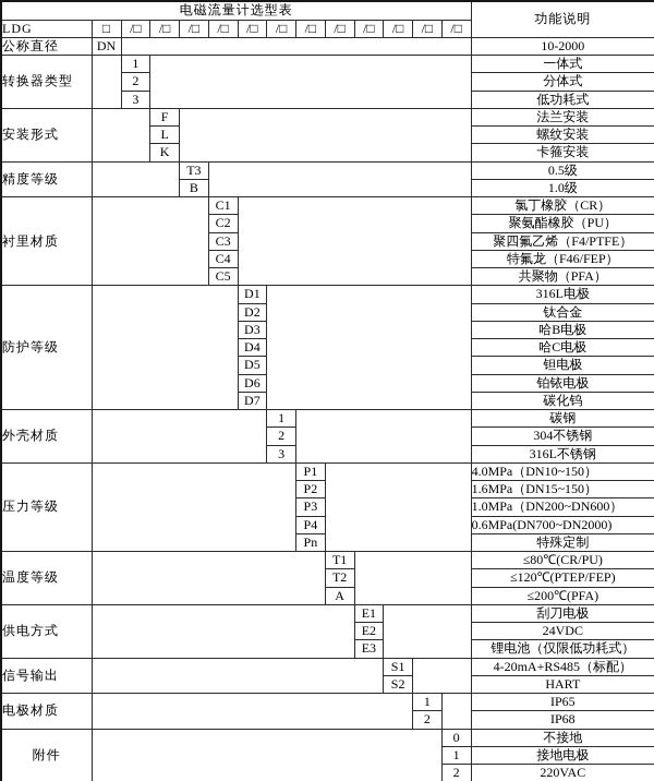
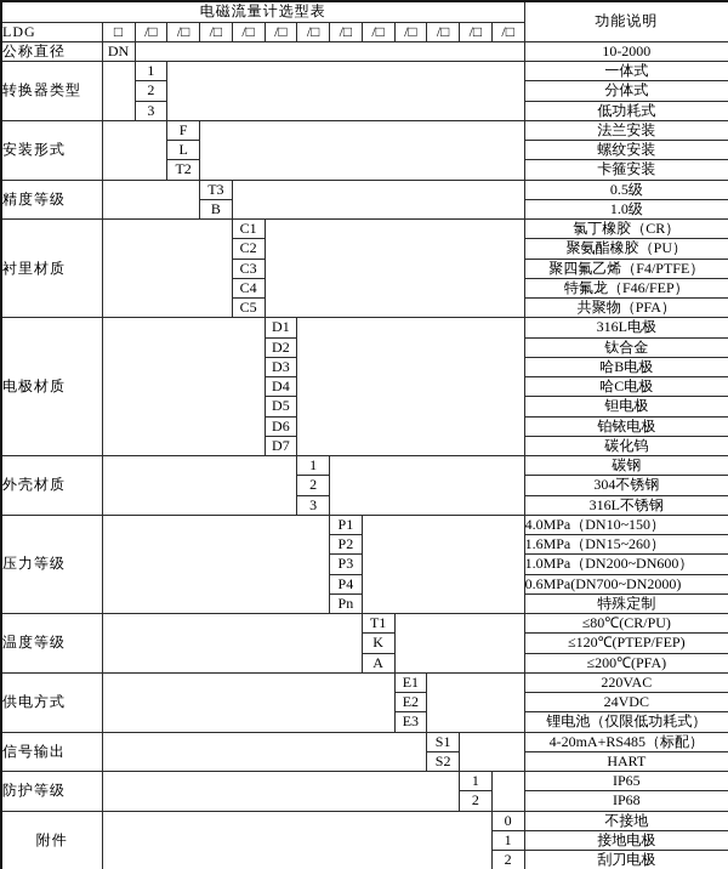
  电磁流量计选型表	功能说明
  LDG	□	/□	/□	/□	/□	/□	/□	/□	/□	/□	/□	/□	/□
  公称直径	DN		10-2000
  转换器类型		1		一体式
  2	分体式
  3	低功耗式
  安装形式		F		法兰安装
  L	螺纹安装
- K	卡箍安装
+ T2	卡箍安装
  精度等级		T3		0.5级
  B	1.0级
  衬里材质		C1		氯丁橡胶（CR）
  C2	聚氨酯橡胶（PU）
  C3	聚四氟乙烯（F4/PTFE）
  C4	特氟龙（F46/FEP）
  C5	共聚物（PFA）
- 防护等级		D1		316L电极
+ 电极材质		D1		316L电极
  D2	钛合金
  D3	哈B电极
  D4	哈C电极
  D5	钽电极
  D6	铂铱电极
  D7	碳化钨
  外壳材质		1		碳钢
  2	304不锈钢
  3	316L不锈钢
  压力等级		P1		4.0MPa（DN10~150）
- P2	1.6MPa（DN15~150）
+ P2	1.6MPa（DN15~260）
  P3	1.0MPa（DN200~DN600）
  P4	0.6MPa(DN700~DN2000)
  Pn	特殊定制
  温度等级		T1		≤80℃(CR/PU)
- T2	≤120℃(PTEP/FEP)
+ K	≤120℃(PTEP/FEP)
  A	≤200℃(PFA)
- 供电方式		E1		刮刀电极
+ 供电方式		E1		220VAC
  E2	24VDC
  E3	锂电池（仅限低功耗式）
  信号输出		S1		4-20mA+RS485（标配）
  S2	HART
- 电极材质		1		IP65
+ 防护等级		1		IP65
  2	IP68
  附件		0	不接地
  1	接地电极
- 2	220VAC
+ 2	刮刀电极
